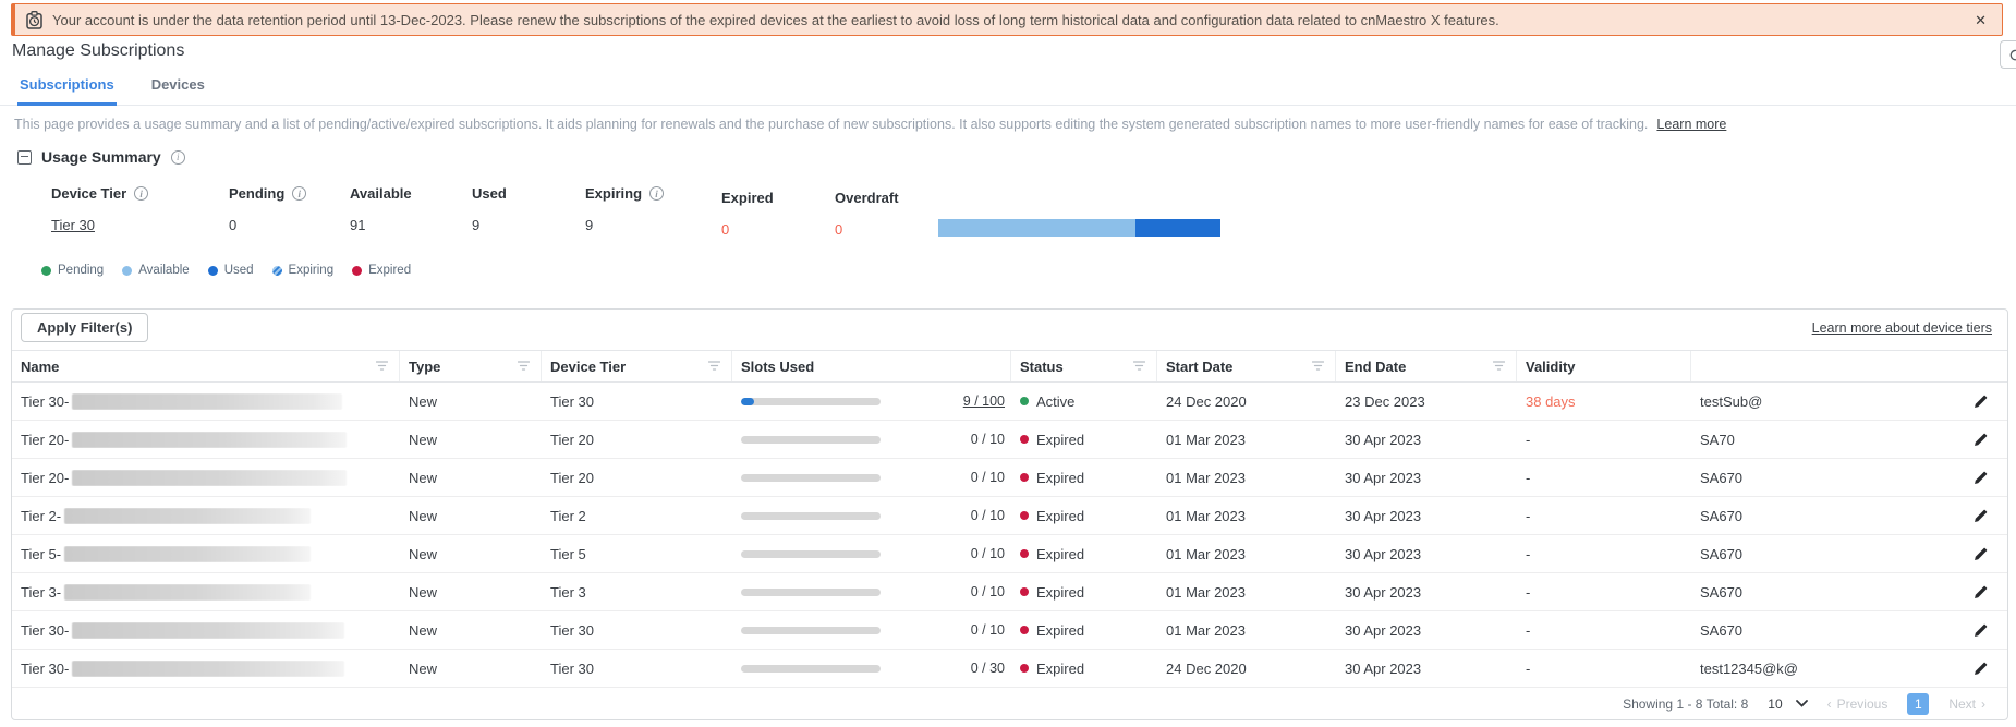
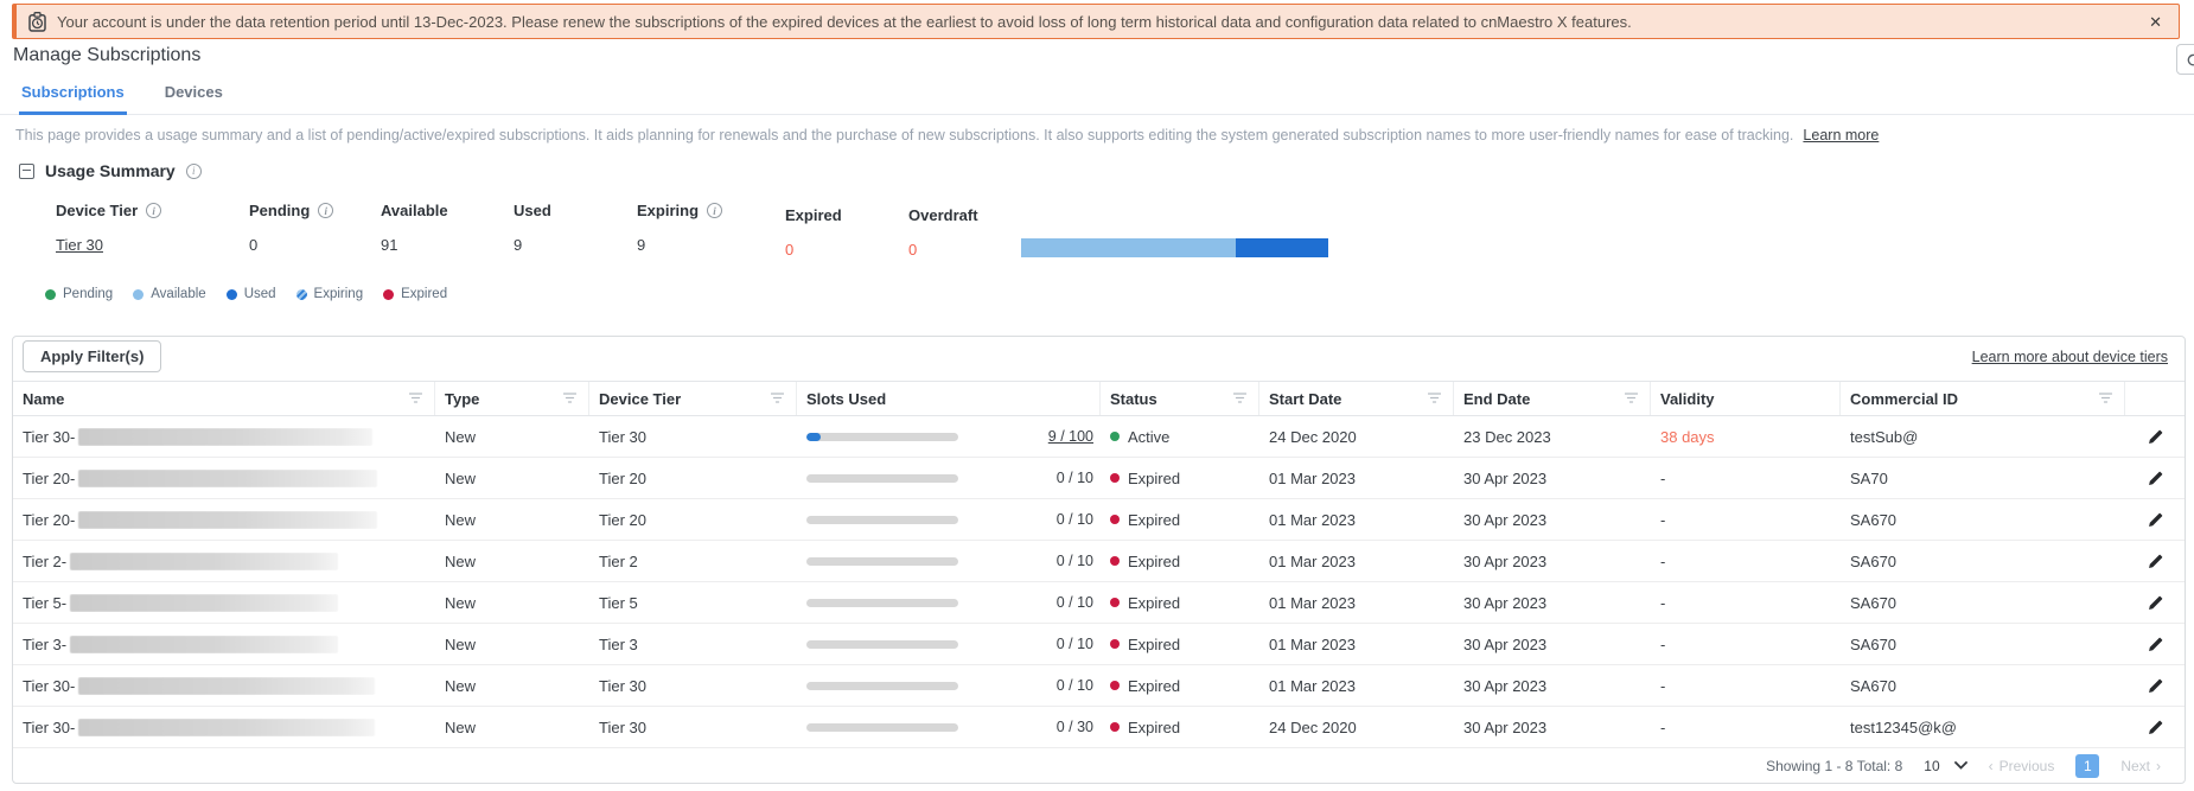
  Your account is under the data retention period until 13-Dec-2023. Please renew the subscriptions of the expired devices at the earliest to avoid loss of long term historical data and configuration data related to cnMaestro X features.
  ✕
  Manage Subscriptions
  Subscriptions
  Devices
  This page provides a usage summary and a list of pending/active/expired subscriptions. It aids planning for renewals and the purchase of new subscriptions. It also supports editing the system generated subscription names to more user-friendly names for ease of tracking. Learn more
  Usage Summary
  Device Tier
  Pending
  Available
  Used
  Expiring
  Expired
  Overdraft
  Tier 30
  0
  91
  9
  9
  0
  0
  Pending
  Available
  Used
  Expiring
  Expired
  Apply Filter(s)
  Learn more about device tiers
  Name
  Type
  Device Tier
  Slots Used
  Status
  Start Date
  End Date
  Validity
+ Commercial ID
  Tier 30-
  New
  Tier 30
  9 / 100
  Active
  24 Dec 2020
  23 Dec 2023
  38 days
  testSub@
  Tier 20-
  New
  Tier 20
  0 / 10
  Expired
  01 Mar 2023
  30 Apr 2023
  -
  SA70
  Tier 20-
  New
  Tier 20
  0 / 10
  Expired
  01 Mar 2023
  30 Apr 2023
  -
  SA670
  Tier 2-
  New
  Tier 2
  0 / 10
  Expired
  01 Mar 2023
  30 Apr 2023
  -
  SA670
  Tier 5-
  New
  Tier 5
  0 / 10
  Expired
  01 Mar 2023
  30 Apr 2023
  -
  SA670
  Tier 3-
  New
  Tier 3
  0 / 10
  Expired
  01 Mar 2023
  30 Apr 2023
  -
  SA670
  Tier 30-
  New
  Tier 30
  0 / 10
  Expired
  01 Mar 2023
  30 Apr 2023
  -
  SA670
  Tier 30-
  New
  Tier 30
  0 / 30
  Expired
  24 Dec 2020
  30 Apr 2023
  -
  test12345@k@
  Showing 1 - 8 Total: 8
  10
  ‹
  Previous
  1
  Next
  ›
